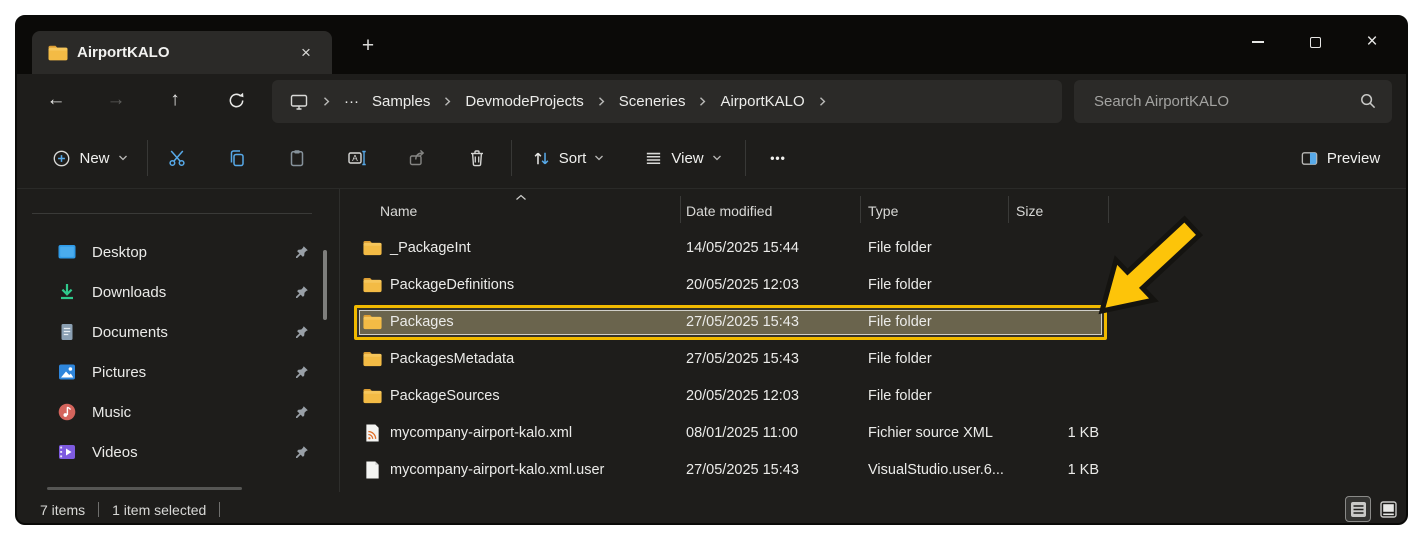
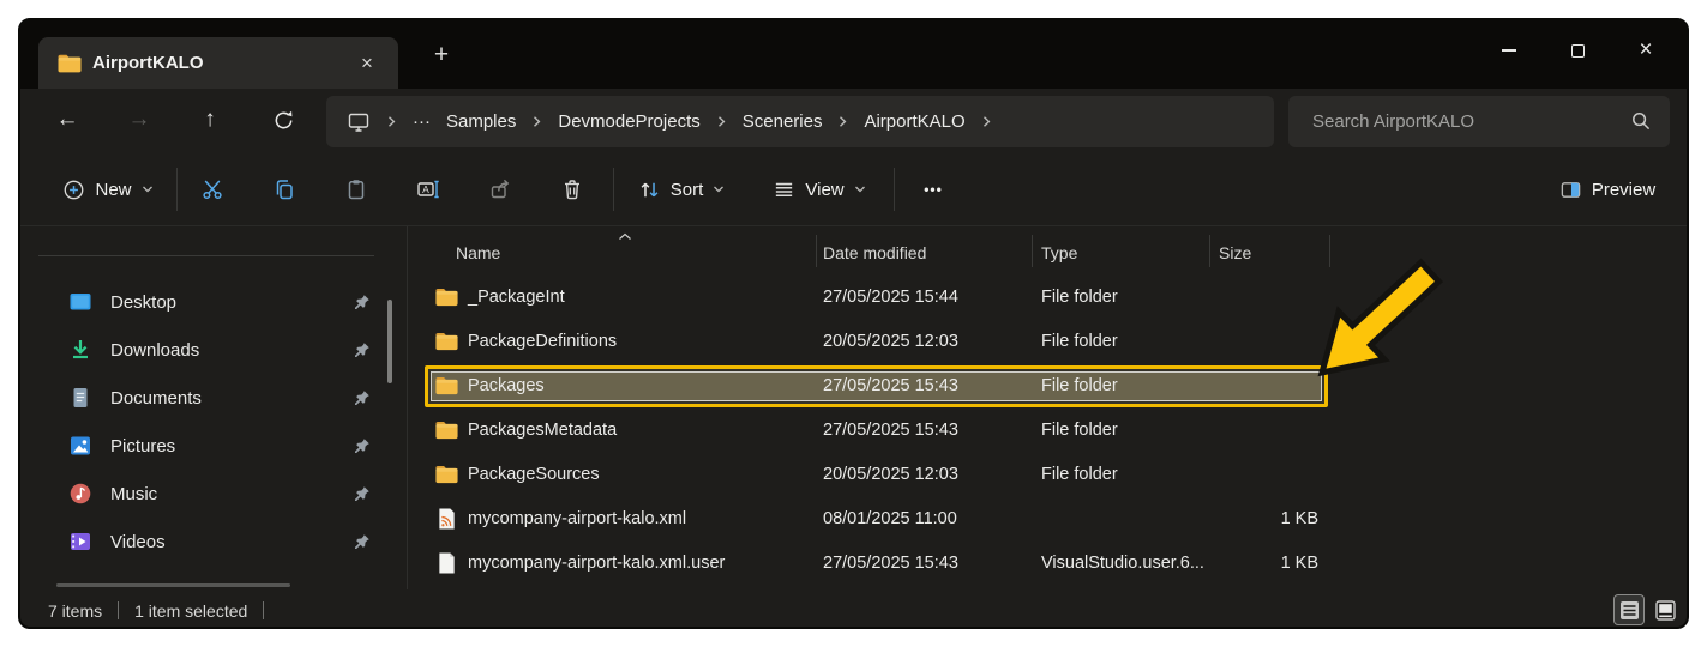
  AirportKALO
  ×
  +
  ×
  ←
  →
  ↑
  ···
  Samples
  DevmodeProjects
  Sceneries
  AirportKALO
  Search AirportKALO
  New
  A
  Sort
  View
  •••
  Preview
  Desktop
  Downloads
  Documents
  Pictures
  Music
  Videos
  Name
  Date modified
  Type
  Size
  _PackageInt
- 14/05/2025 15:44
+ 27/05/2025 15:44
  File folder
  PackageDefinitions
  20/05/2025 12:03
  File folder
  Packages
  27/05/2025 15:43
  File folder
  PackagesMetadata
  27/05/2025 15:43
  File folder
  PackageSources
  20/05/2025 12:03
  File folder
  mycompany-airport-kalo.xml
  08/01/2025 11:00
- Fichier source XML
  1 KB
  mycompany-airport-kalo.xml.user
  27/05/2025 15:43
  VisualStudio.user.6...
  1 KB
  7 items
  1 item selected
